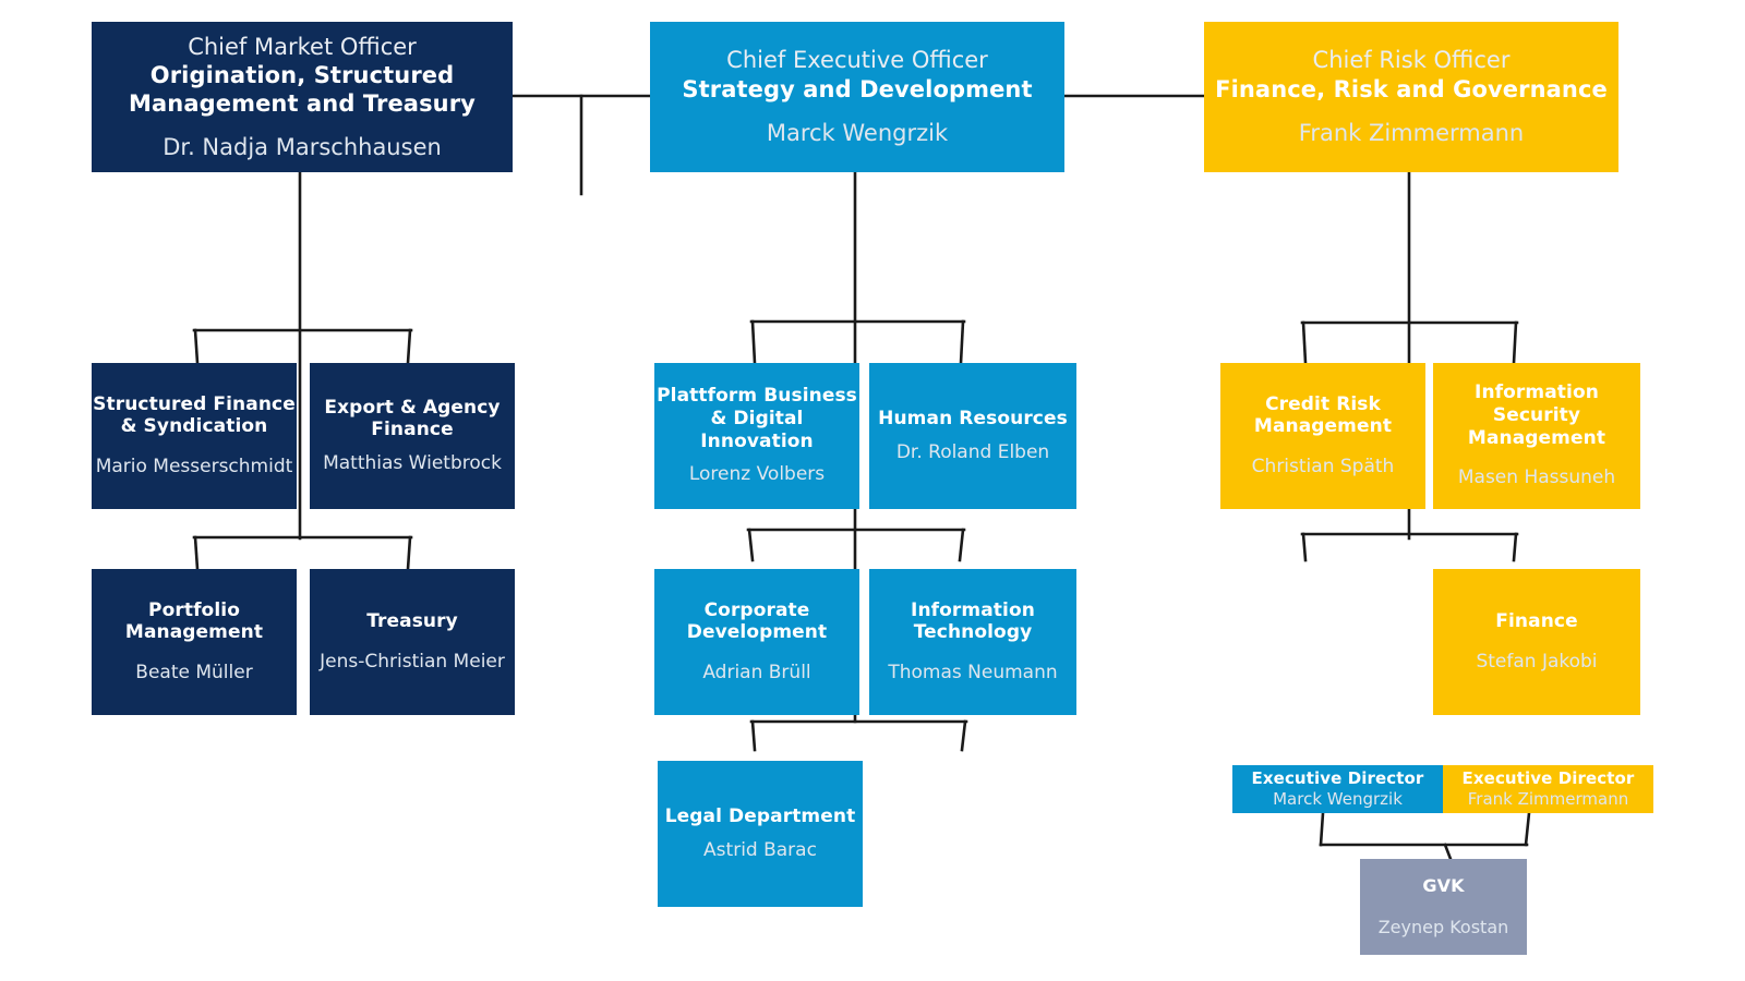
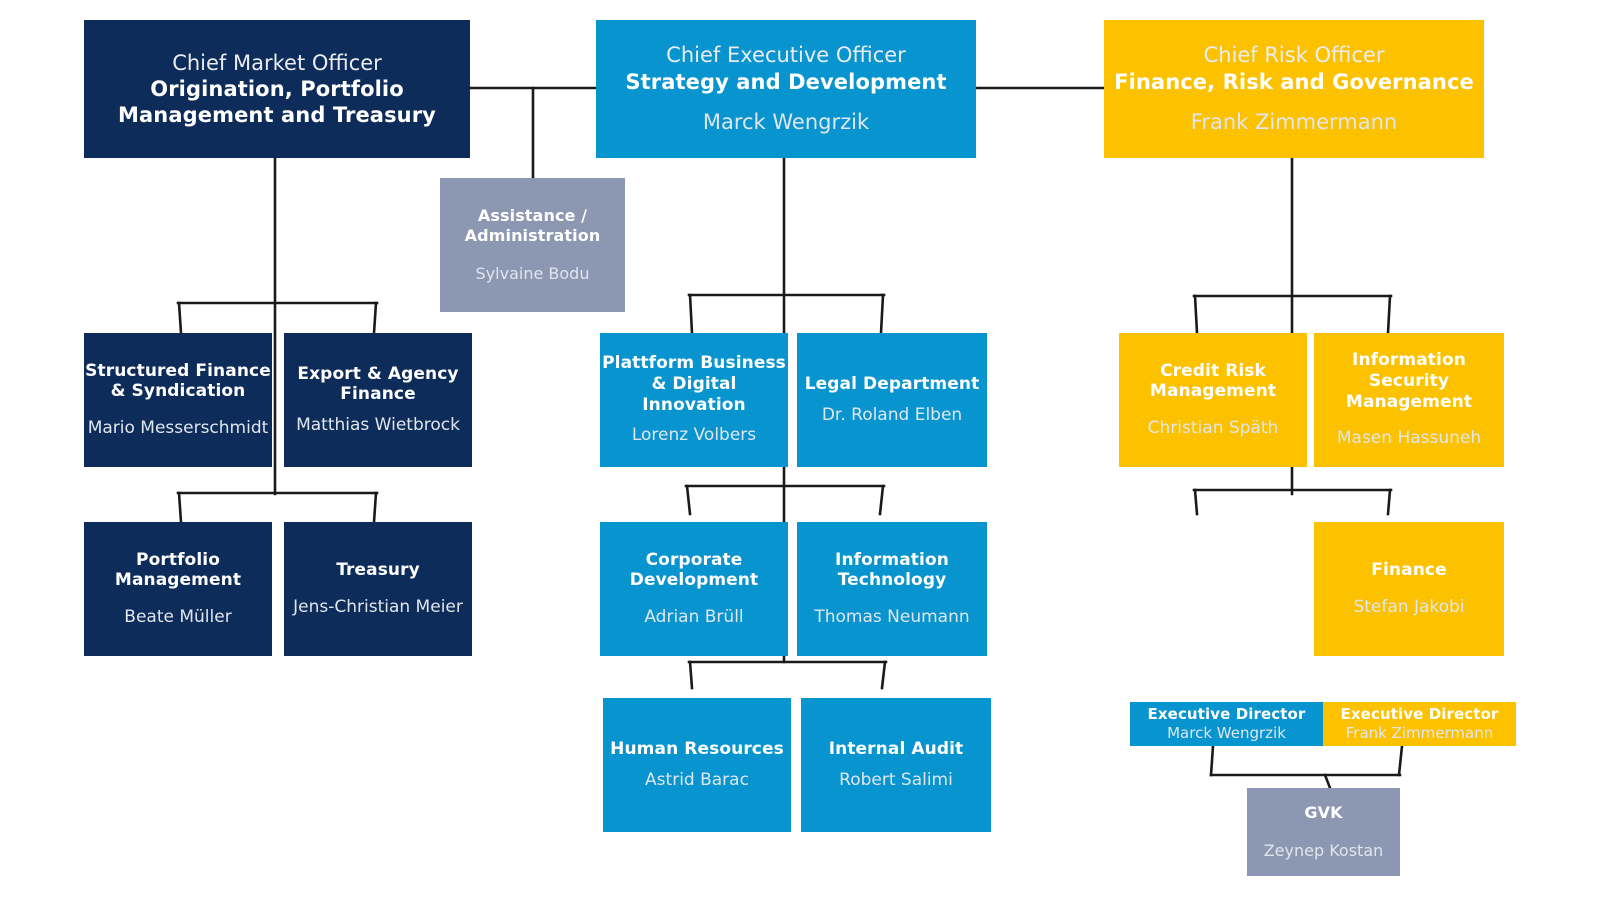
  Chief Market Officer
- Origination, Structured Management and Treasury
+ Origination, Portfolio Management and Treasury
- Dr. Nadja Marschhausen
  Chief Executive Officer
  Strategy and Development
  Marck Wengrzik
  Chief Risk Officer
  Finance, Risk and Governance
  Frank Zimmermann
+ Assistance / Administration
+ Sylvaine Bodu
  Structured Finance & Syndication
  Mario Messerschmidt
  Export & Agency Finance
  Matthias Wietbrock
  Portfolio Management
  Beate Müller
  Treasury
  Jens-Christian Meier
  Plattform Business & Digital Innovation
  Lorenz Volbers
- Human Resources
+ Legal Department
  Dr. Roland Elben
  Corporate Development
  Adrian Brüll
  Information Technology
  Thomas Neumann
- Legal Department
+ Human Resources
  Astrid Barac
+ Internal Audit
+ Robert Salimi
  Credit Risk Management
  Christian Späth
  Information Security Management
  Masen Hassuneh
  Finance
  Stefan Jakobi
  Executive Director
  Marck Wengrzik
  Executive Director
  Frank Zimmermann
  GVK
  Zeynep Kostan
